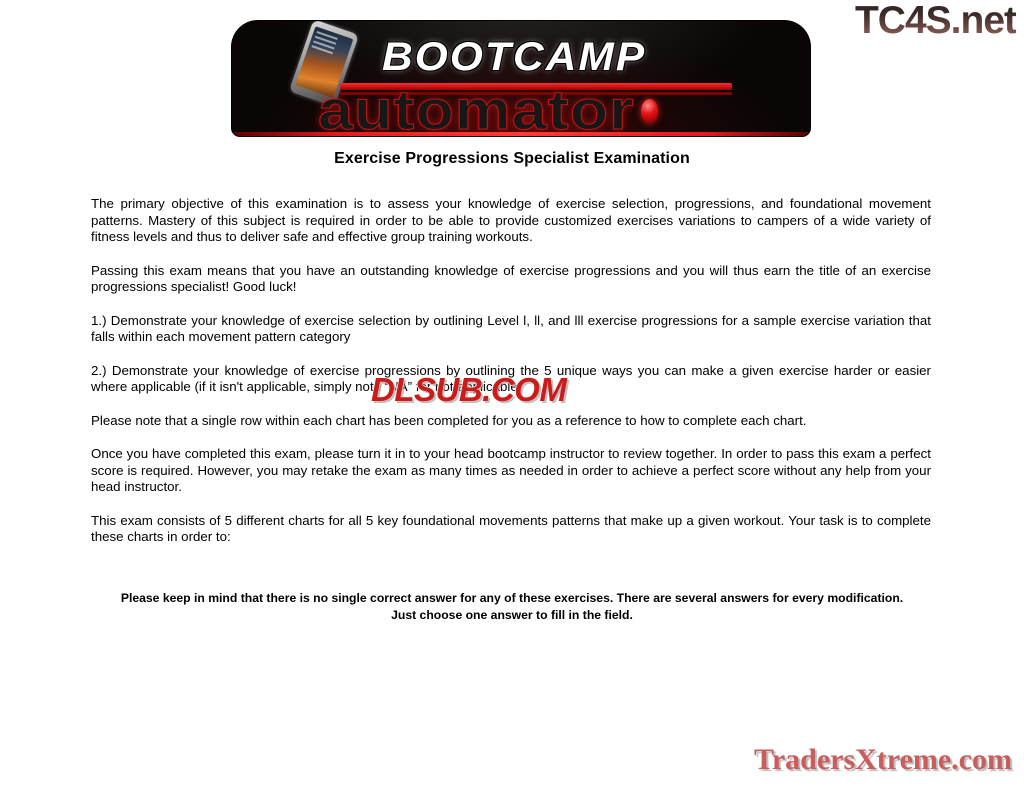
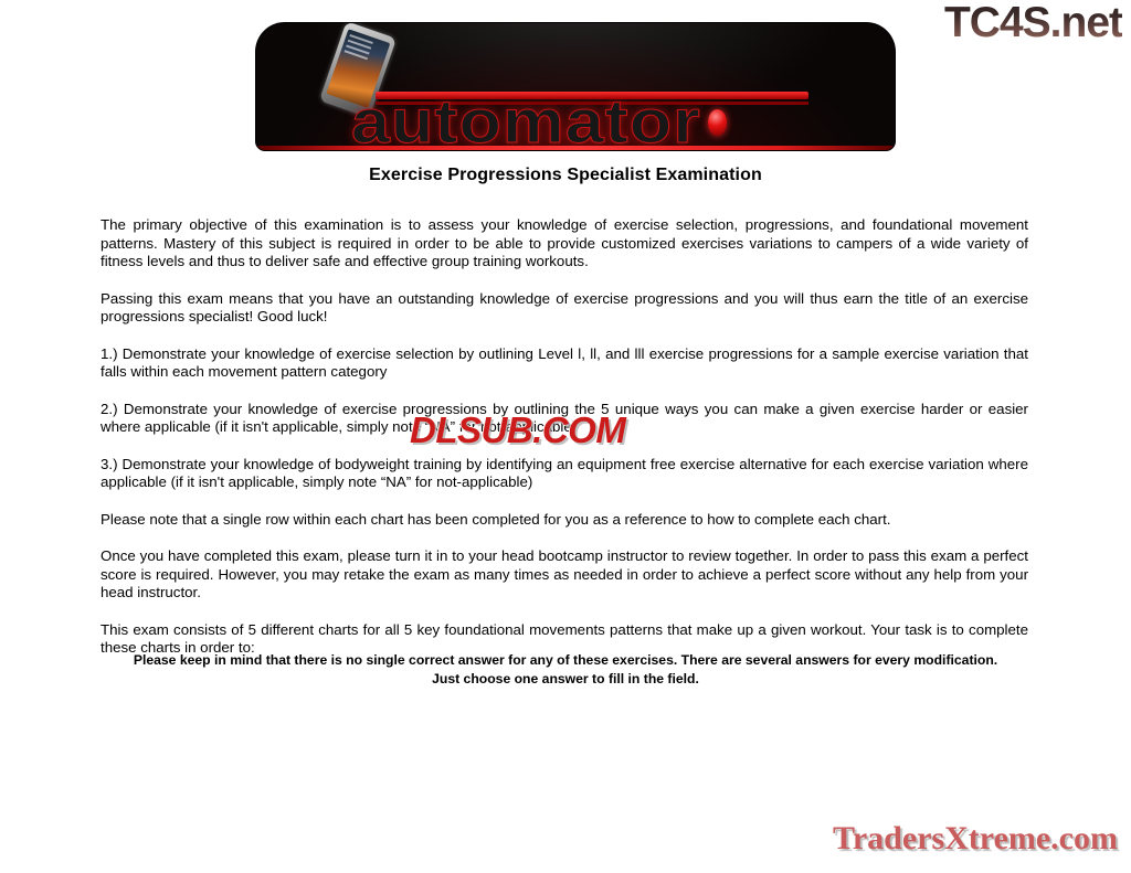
  TC4S.net
- BOOTCAMP
  automator
  Exercise Progressions Specialist Examination
  The primary objective of this examination is to assess your knowledge of exercise selection, progressions, and foundational movement patterns. Mastery of this subject is required in order to be able to provide customized exercises variations to campers of a wide variety of fitness levels and thus to deliver safe and effective group training workouts.
  Passing this exam means that you have an outstanding knowledge of exercise progressions and you will thus earn the title of an exercise progressions specialist! Good luck!
  1.) Demonstrate your knowledge of exercise selection by outlining Level l, ll, and lll exercise progressions for a sample exercise variation that falls within each movement pattern category
  2.) Demonstrate your knowledge of exercise progressions by outlining the 5 unique ways you can make a given exercise harder or easier where applicable (if it isn't applicable, simply note “NA” for not-applicable)
+ 3.) Demonstrate your knowledge of bodyweight training by identifying an equipment free exercise alternative for each exercise variation where applicable (if it isn't applicable, simply note “NA” for not-applicable)
  Please note that a single row within each chart has been completed for you as a reference to how to complete each chart.
  Once you have completed this exam, please turn it in to your head bootcamp instructor to review together. In order to pass this exam a perfect score is required. However, you may retake the exam as many times as needed in order to achieve a perfect score without any help from your head instructor.
  This exam consists of 5 different charts for all 5 key foundational movements patterns that make up a given workout. Your task is to complete these charts in order to:
  Please keep in mind that there is no single correct answer for any of these exercises. There are several answers for every modification. Just choose one answer to fill in the field.
  DLSUB.COM
  TradersXtreme.com
